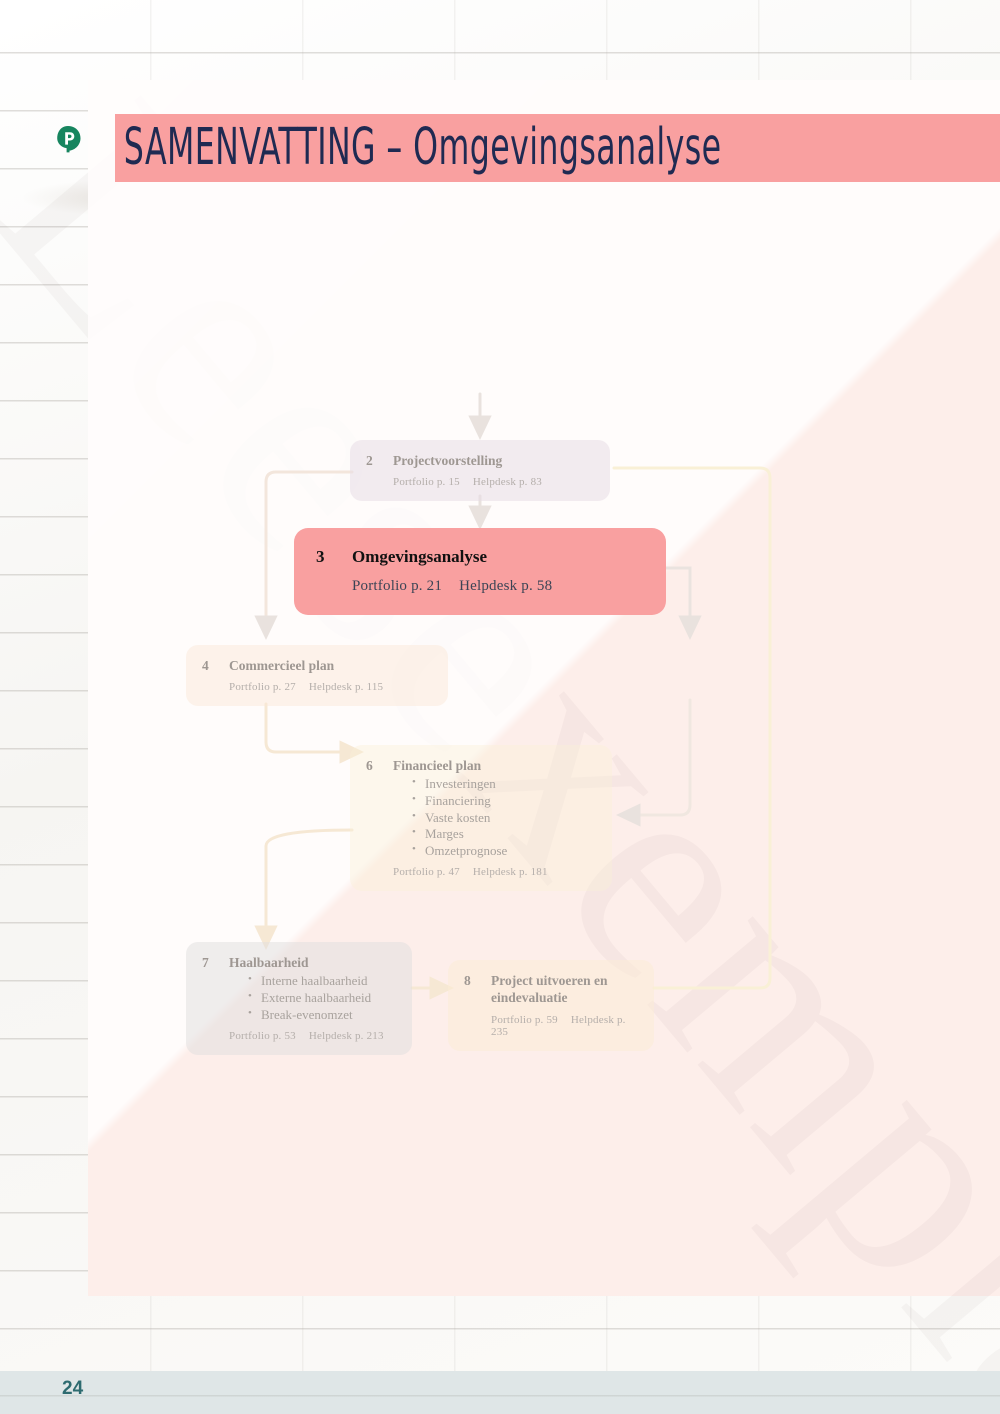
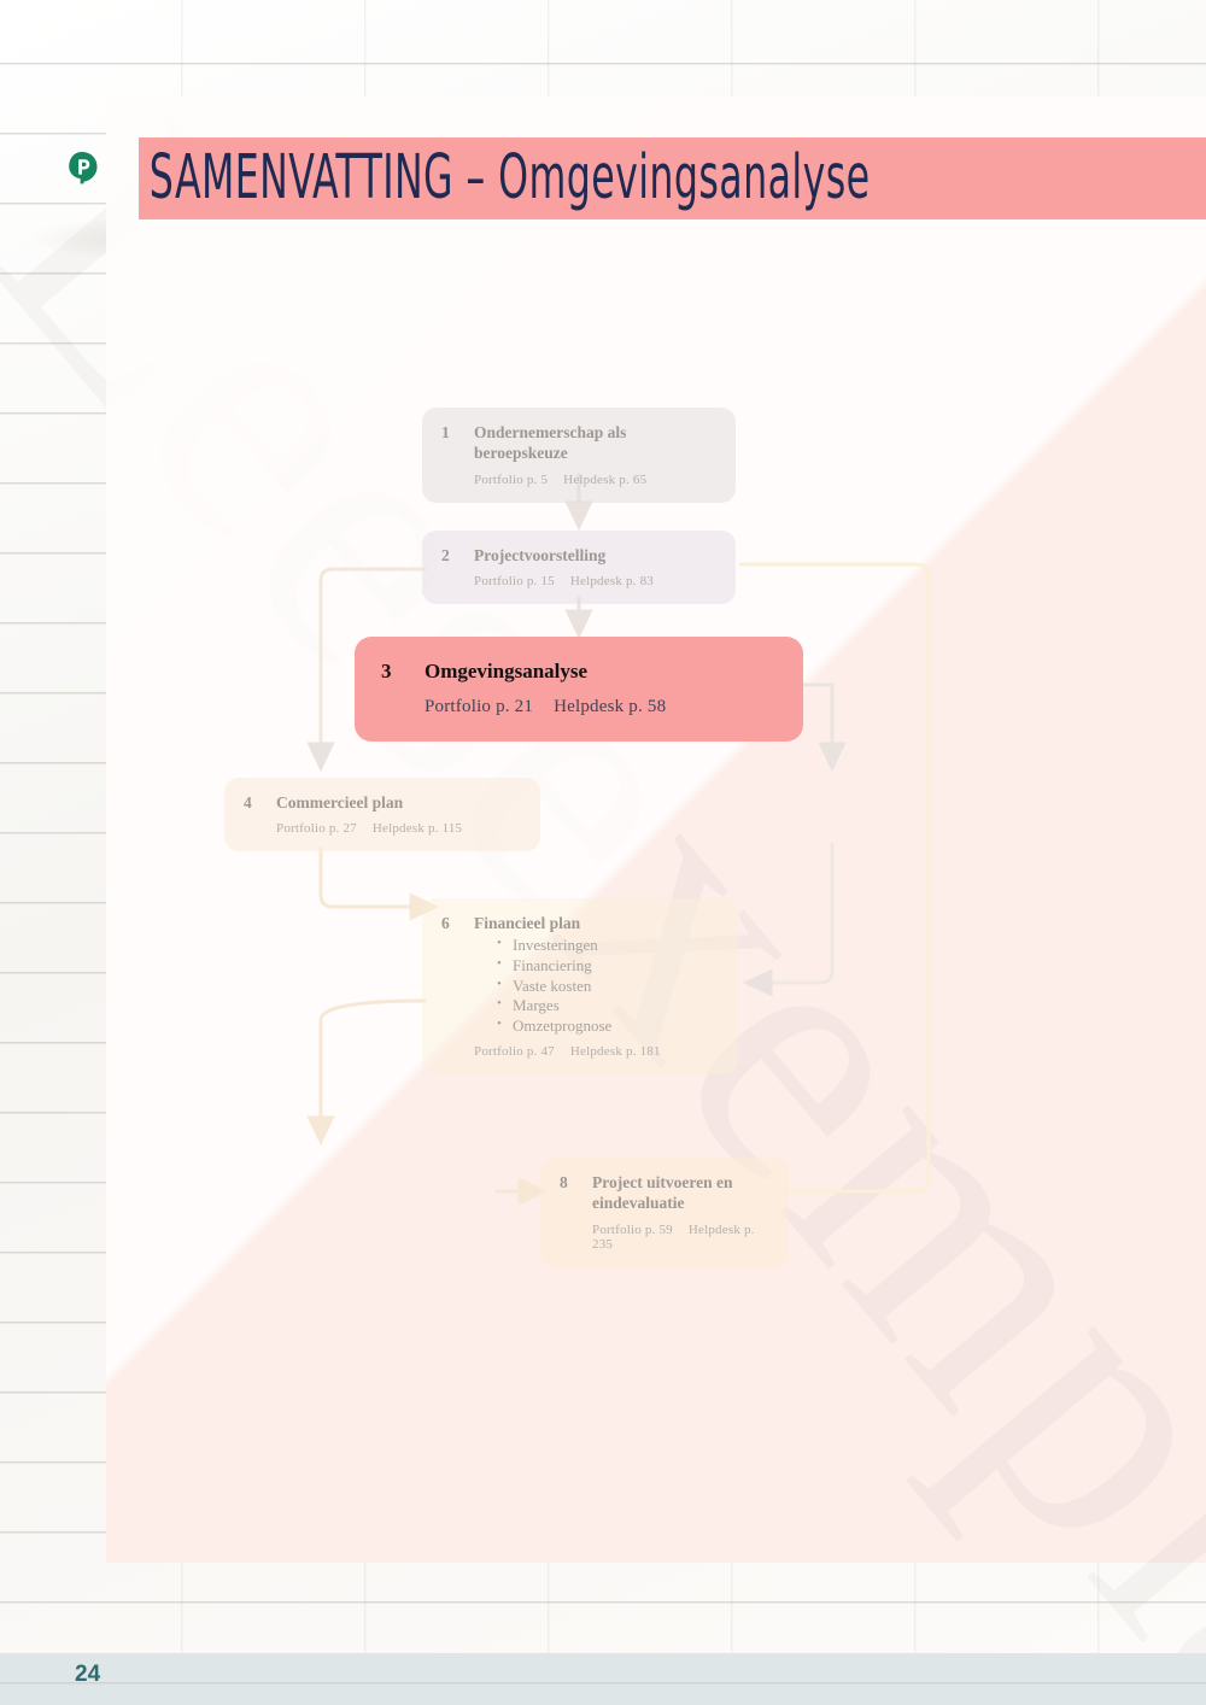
  SAMENVATTING – Omgevingsanalyse
+ 1
+ Ondernemerschap als beroepskeuze
+ Portfolio p. 5 Helpdesk p. 65
  2
  Projectvoorstelling
  Portfolio p. 15 Helpdesk p. 83
  3
  Omgevingsanalyse
  Portfolio p. 21 Helpdesk p. 58
  4
  Commercieel plan
  Portfolio p. 27 Helpdesk p. 115
  6
  Financieel plan
  Investeringen
  Financiering
  Vaste kosten
  Marges
  Omzetprognose
  Portfolio p. 47 Helpdesk p. 181
- 7
- Haalbaarheid
- Interne haalbaarheid
- Externe haalbaarheid
- Break-evenomzet
- Portfolio p. 53 Helpdesk p. 213
  8
  Project uitvoeren en eindevaluatie
  Portfolio p. 59 Helpdesk p. 235
  24
